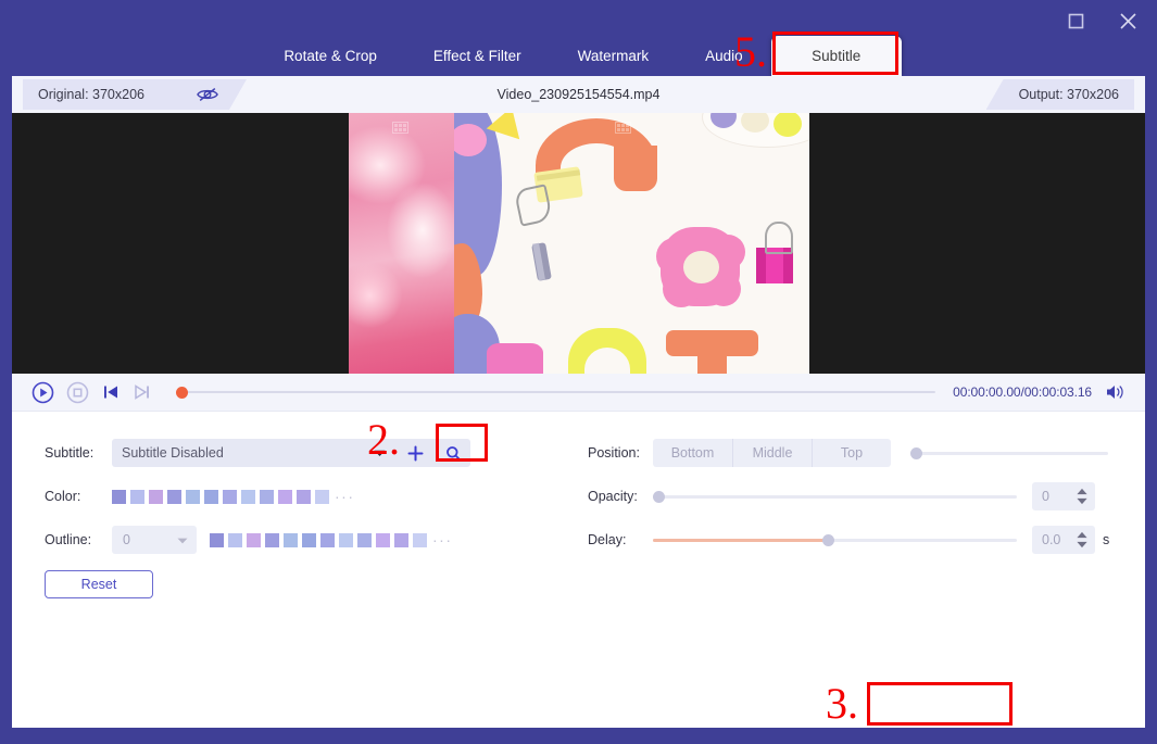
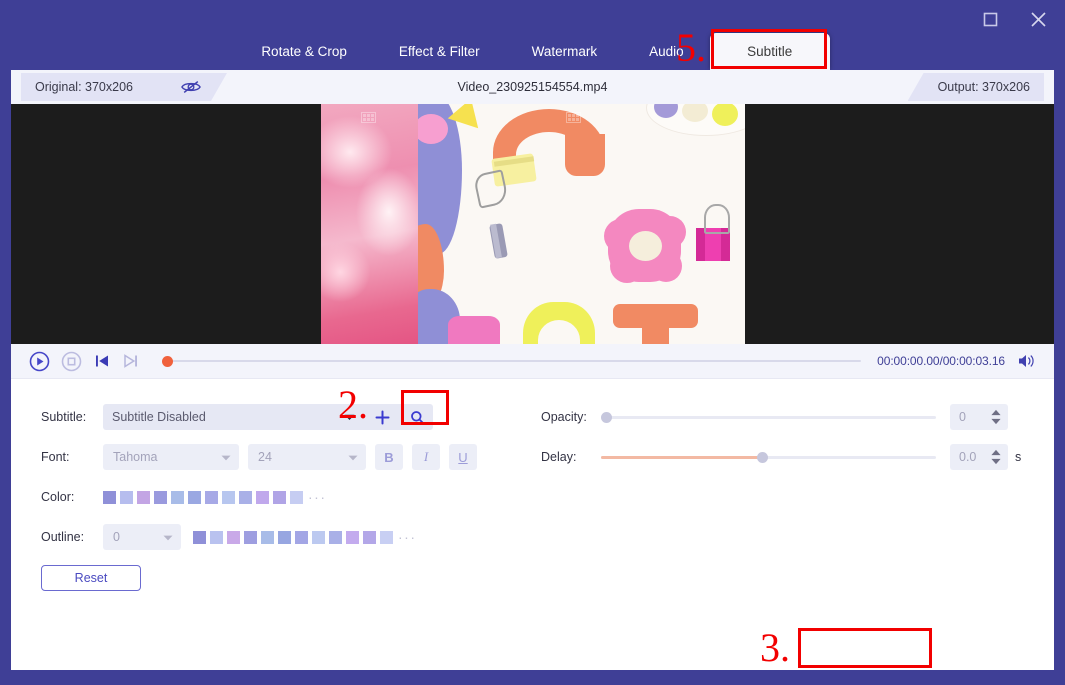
  Rotate & Crop
  Effect & Filter
  Watermark
  Audio
  Subtitle
  5.
  Original: 370x206
  Video_230925154554.mp4
  Output: 370x206
  00:00:00.00/00:00:03.16
  Subtitle:
  Subtitle Disabled
+ Font:
+ Tahoma
+ 24
+ B
+ I
+ U
  Color:
  ···
  Outline:
  0
  ···
  Reset
- Position:
- Bottom
- Middle
- Top
  Opacity:
  0
  Delay:
  0.0
  s
  2.
  3.
